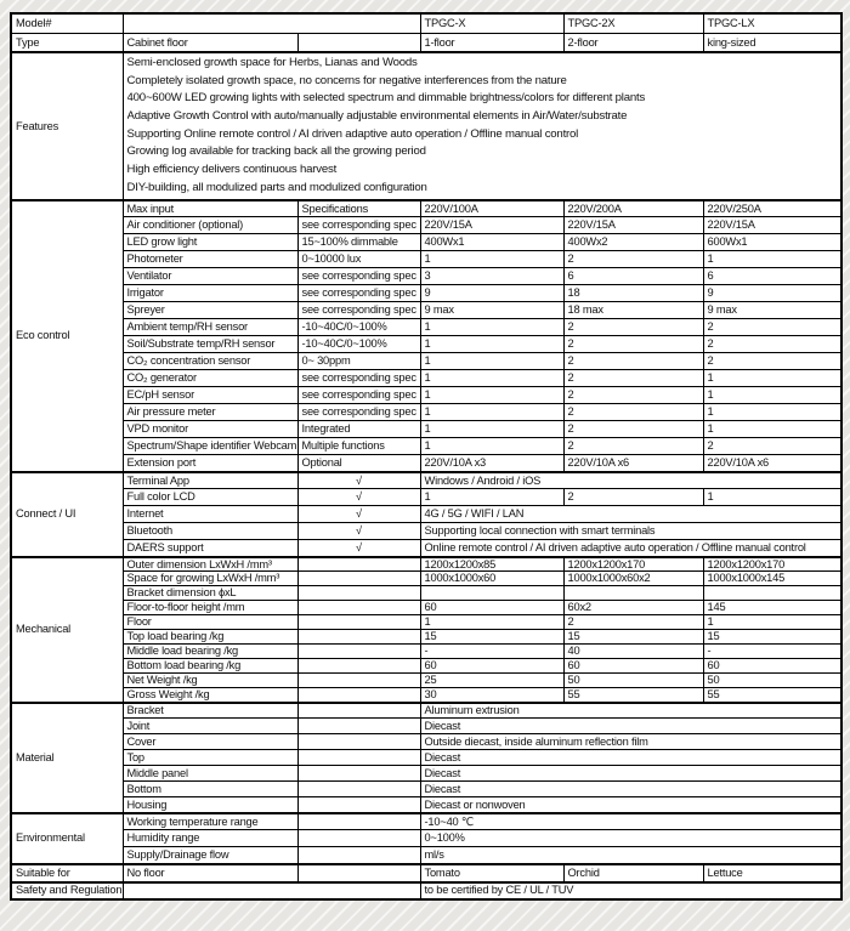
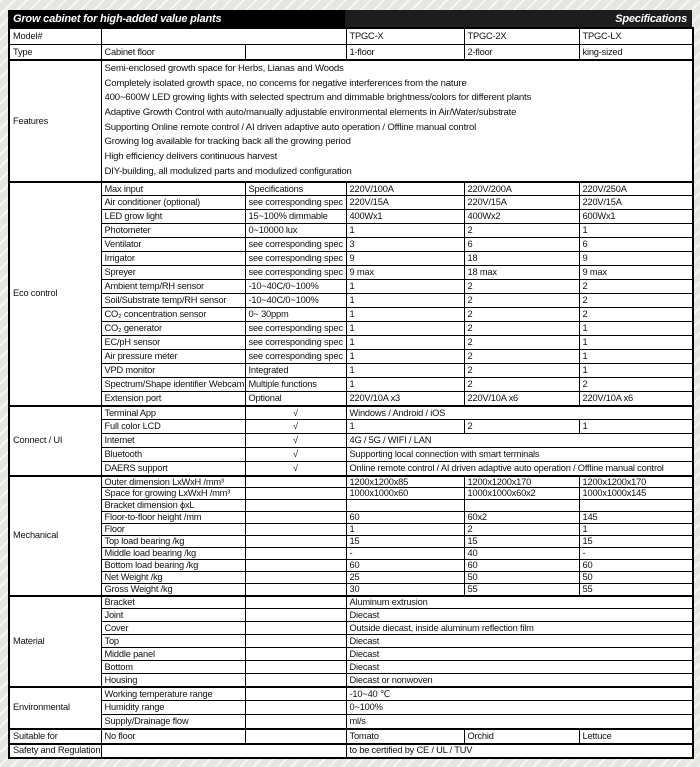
+ Grow cabinet for high-added value plants
+ Specifications
  Model#		TPGC-X	TPGC-2X	TPGC-LX
  Type	Cabinet floor		1-floor	2-floor	king-sized
  Features	Semi-enclosed growth space for Herbs, Lianas and WoodsCompletely isolated growth space, no concerns for negative interferences from the nature400~600W LED growing lights with selected spectrum and dimmable brightness/colors for different plantsAdaptive Growth Control with auto/manually adjustable environmental elements in Air/Water/substrateSupporting Online remote control / AI driven adaptive auto operation / Offline manual controlGrowing log available for tracking back all the growing periodHigh efficiency delivers continuous harvestDIY-building, all modulized parts and modulized configuration
  Eco control	Max input	Specifications	220V/100A	220V/200A	220V/250A
  Air conditioner (optional)	see corresponding spec	220V/15A	220V/15A	220V/15A
  LED grow light	15~100% dimmable	400Wx1	400Wx2	600Wx1
  Photometer	0~10000 lux	1	2	1
  Ventilator	see corresponding spec	3	6	6
  Irrigator	see corresponding spec	9	18	9
  Spreyer	see corresponding spec	9 max	18 max	9 max
  Ambient temp/RH sensor	-10~40C/0~100%	1	2	2
  Soil/Substrate temp/RH sensor	-10~40C/0~100%	1	2	2
  CO₂ concentration sensor	0~ 30ppm	1	2	2
  CO₂ generator	see corresponding spec	1	2	1
  EC/pH sensor	see corresponding spec	1	2	1
  Air pressure meter	see corresponding spec	1	2	1
  VPD monitor	Integrated	1	2	1
  Spectrum/Shape identifier Webcam	Multiple functions	1	2	2
  Extension port	Optional	220V/10A x3	220V/10A x6	220V/10A x6
  Connect / UI	Terminal App	√	Windows / Android / iOS
  Full color LCD	√	1	2	1
  Internet	√	4G / 5G / WIFI / LAN
  Bluetooth	√	Supporting local connection with smart terminals
  DAERS support	√	Online remote control / AI driven adaptive auto operation / Offline manual control
  Mechanical	Outer dimension LxWxH /mm³		1200x1200x85	1200x1200x170	1200x1200x170
  Space for growing LxWxH /mm³		1000x1000x60	1000x1000x60x2	1000x1000x145
  Bracket dimension ϕxL
  Floor-to-floor height /mm		60	60x2	145
  Floor		1	2	1
  Top load bearing /kg		15	15	15
  Middle load bearing /kg		-	40	-
  Bottom load bearing /kg		60	60	60
  Net Weight /kg		25	50	50
  Gross Weight /kg		30	55	55
  Material	Bracket		Aluminum extrusion
  Joint		Diecast
  Cover		Outside diecast, inside aluminum reflection film
  Top		Diecast
  Middle panel		Diecast
  Bottom		Diecast
  Housing		Diecast or nonwoven
  Environmental	Working temperature range		-10~40 ℃
  Humidity range		0~100%
  Supply/Drainage flow		ml/s
  Suitable for	No floor		Tomato	Orchid	Lettuce
  Safety and Regulation		to be certified by CE / UL / TUV
